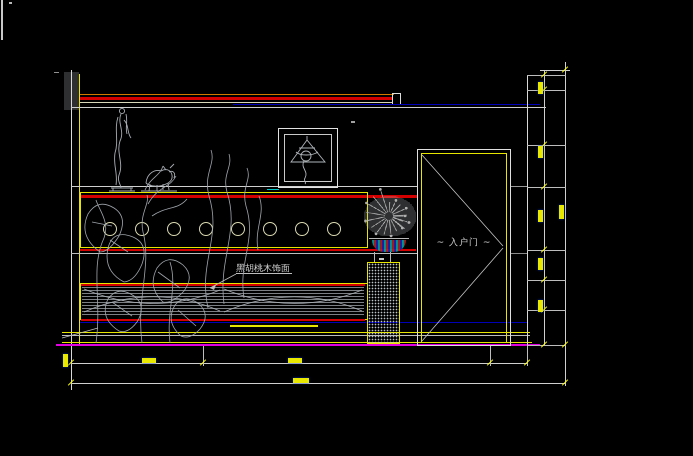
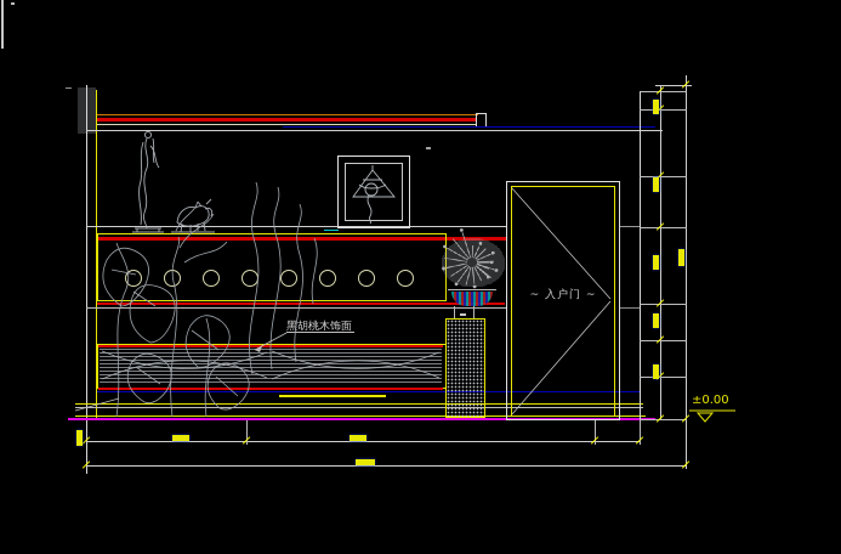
  黑胡桃木饰面
  ~ 入户门 ~
+ ±0.00
